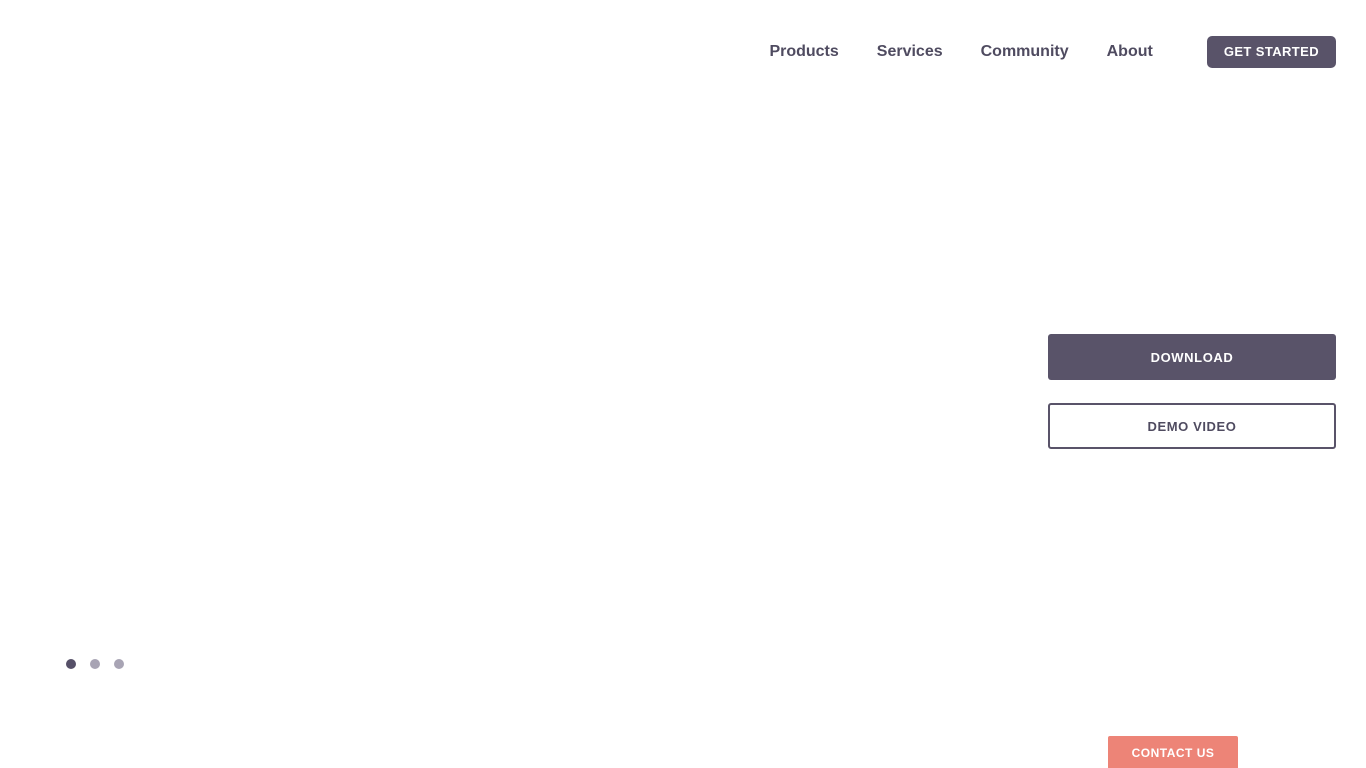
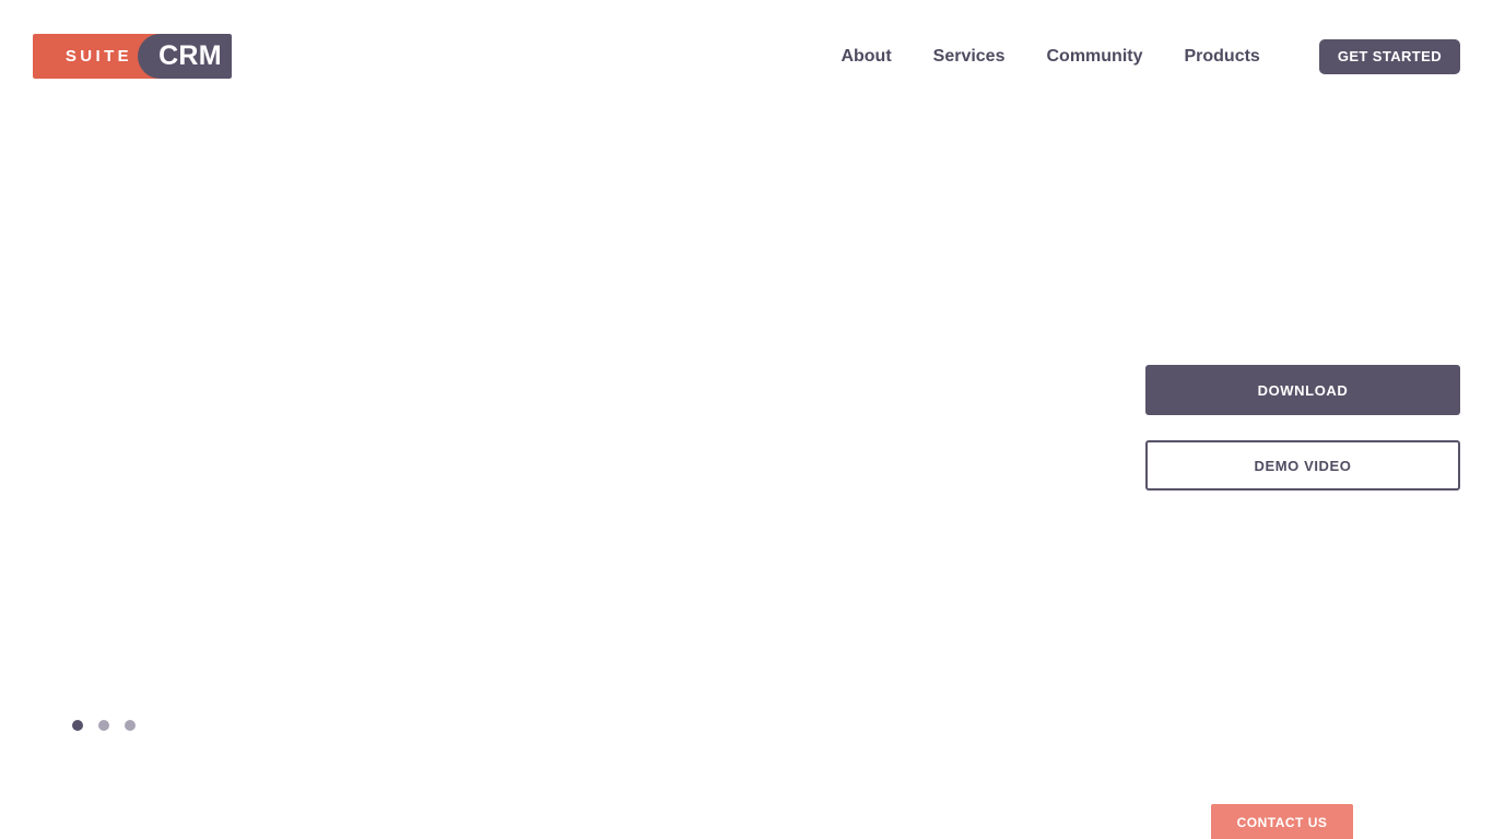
+ SUITE
+ CRM
- Products
+ About
  Services
  Community
- About
+ Products
  GET STARTED
  DOWNLOAD
  DEMO VIDEO
  CONTACT US
